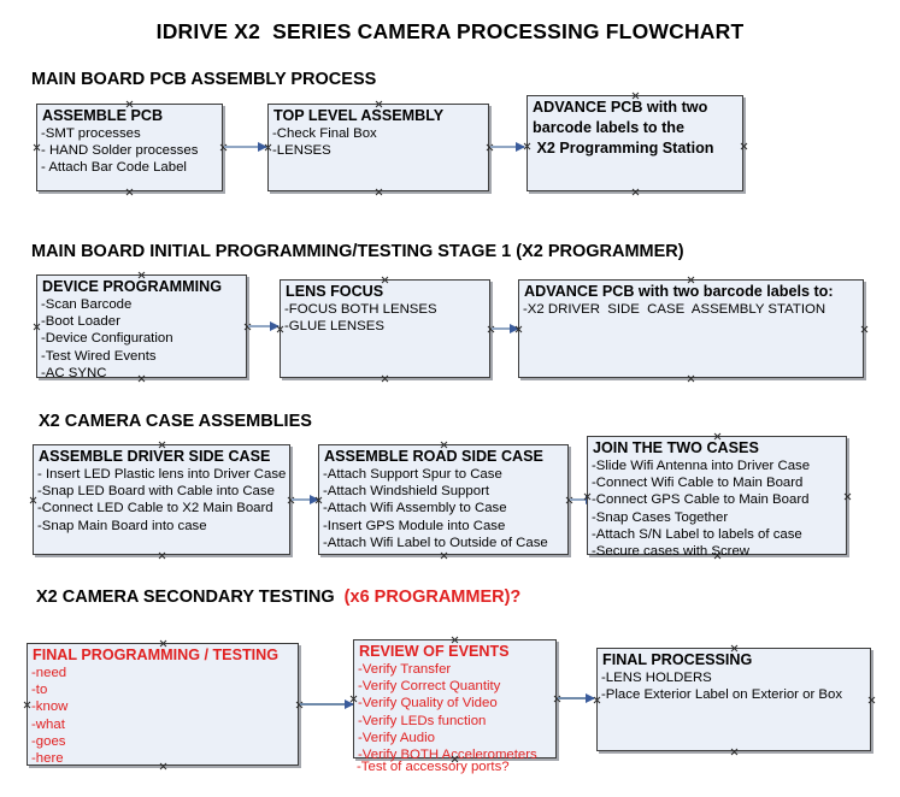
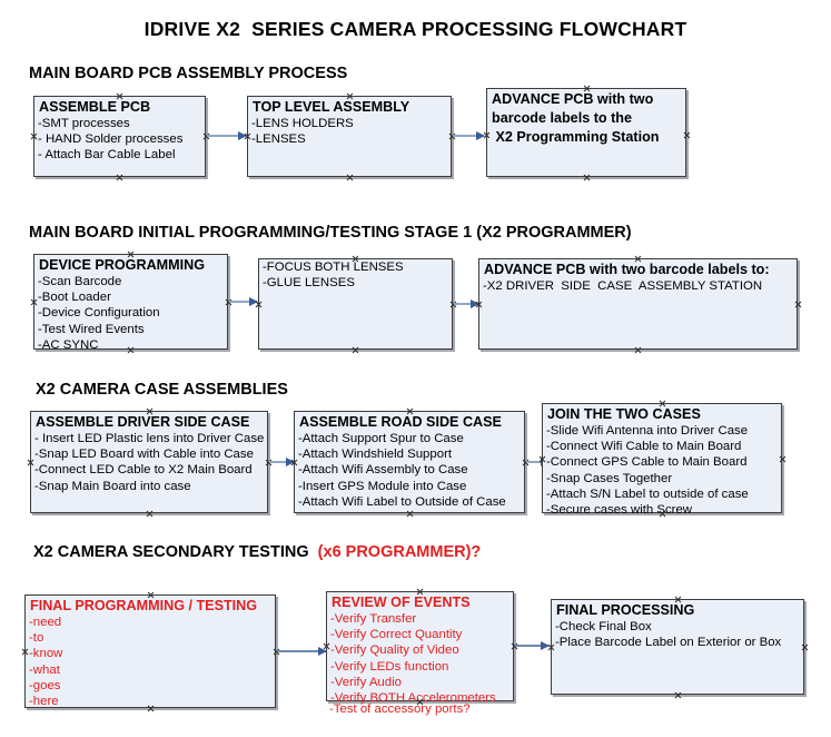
  IDRIVE X2 SERIES CAMERA PROCESSING FLOWCHART
  MAIN BOARD PCB ASSEMBLY PROCESS
  ASSEMBLE PCB
  -SMT processes
  - HAND Solder processes
- - Attach Bar Code Label
+ - Attach Bar Cable Label
  TOP LEVEL ASSEMBLY
- -Check Final Box
+ -LENS HOLDERS
  -LENSES
  ADVANCE PCB with two
  barcode labels to the
  X2 Programming Station
  MAIN BOARD INITIAL PROGRAMMING/TESTING STAGE 1 (X2 PROGRAMMER)
  DEVICE PROGRAMMING
  -Scan Barcode
  -Boot Loader
  -Device Configuration
  -Test Wired Events
  -AC SYNC
- LENS FOCUS
  -FOCUS BOTH LENSES
  -GLUE LENSES
  ADVANCE PCB with two barcode labels to:
  -X2 DRIVER SIDE CASE ASSEMBLY STATION
  X2 CAMERA CASE ASSEMBLIES
  ASSEMBLE DRIVER SIDE CASE
  - Insert LED Plastic lens into Driver Case
  -Snap LED Board with Cable into Case
  -Connect LED Cable to X2 Main Board
  -Snap Main Board into case
  ASSEMBLE ROAD SIDE CASE
  -Attach Support Spur to Case
  -Attach Windshield Support
  -Attach Wifi Assembly to Case
  -Insert GPS Module into Case
  -Attach Wifi Label to Outside of Case
  JOIN THE TWO CASES
  -Slide Wifi Antenna into Driver Case
  -Connect Wifi Cable to Main Board
  -Connect GPS Cable to Main Board
  -Snap Cases Together
- -Attach S/N Label to labels of case
+ -Attach S/N Label to outside of case
  -Secure cases withcrew
  X2 CAMERA SECONDARY TESTING (x6 PROGRAMMER)?
  FINAL PROGRAMMING / TESTING
  -need
  -to
  -know
  -what
  -goes
  -here
  REVIEW OF EVENTS
  -Verify Transfer
  -Verify Correct Quantity
  -Verify Quality of Video
  -Verify LEDs function
  -Verify Audio
  -Verify BOTH Acelerometers
  -Test of accessory ports?
  FINAL PROCESSING
- -LENS HOLDERS
+ -Check Final Box
- -Place Exterior Label on Exterior or Box
+ -Place Barcode Label on Exterior or Box
